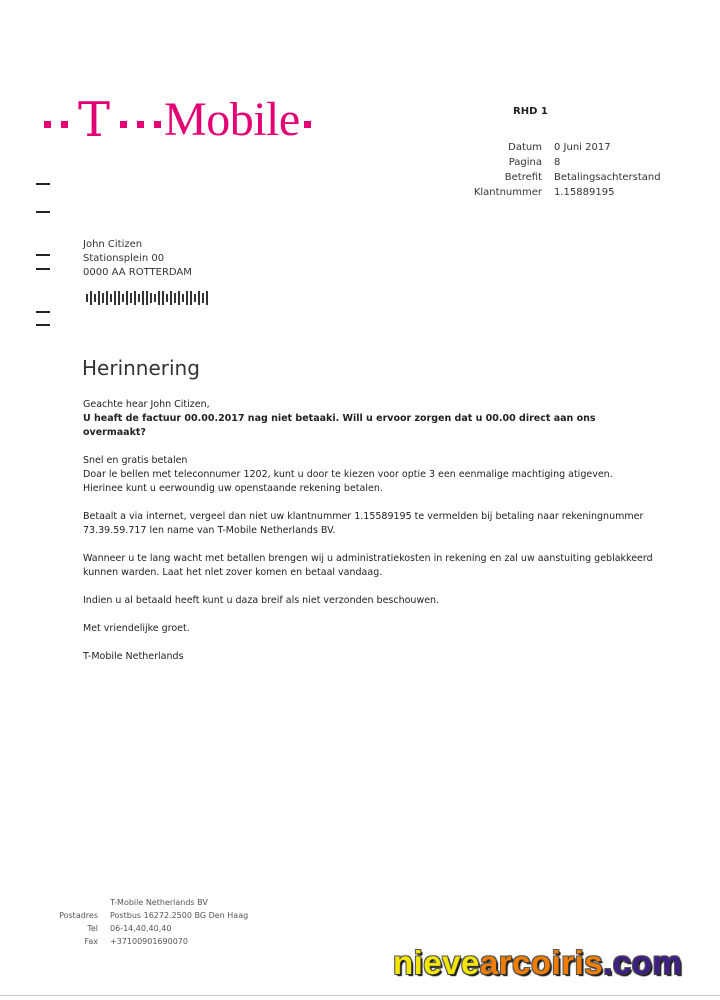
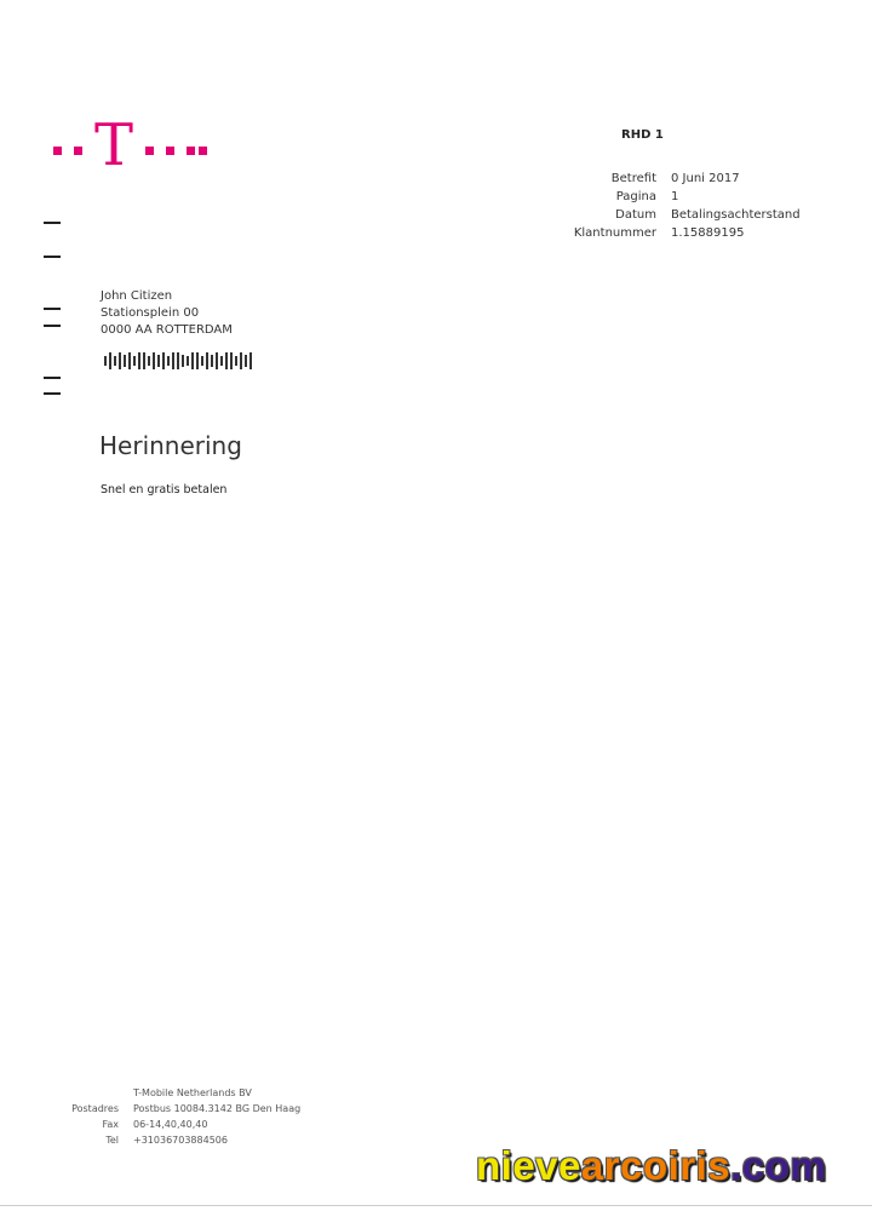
  T
- Mobile
  RHD 1
- Datum
+ Betrefit
  0 Juni 2017
  Pagina
- 8
+ 1
- Betrefit
+ Datum
  Betalingsachterstand
  Klantnummer
  1.15889195
  John Citizen
  Stationsplein 00
  0000 AA ROTTERDAM
  Herinnering
- Geachte hear John Citizen,
- U heaft de factuur 00.00.2017 nag niet betaaki. Will u ervoor zorgen dat u 00.00 direct aan ons overmaakt?
  Snel en gratis betalen
- Doar le bellen met teleconnumer 1202, kunt u door te kiezen voor optie 3 een eenmalige machtiging atigeven. Hierinee kunt u eerwoundig uw openstaande rekening betalen.
- Betaalt a via internet, vergeel dan niet uw klantnummer 1.15589195 te vermelden bij betaling naar rekeningnummer 73.39.59.717 len name van T-Mobile Netherlands BV.
- Wanneer u te lang wacht met betallen brengen wij u administratiekosten in rekening en zal uw aanstuiting geblakkeerd kunnen warden. Laat het nlet zover komen en betaal vandaag.
- Indien u al betaald heeft kunt u daza breif als niet verzonden beschouwen.
- Met vriendelijke groet.
- T-Mobile Netherlands
  T-Mobile Netherlands BV
  Postadres
- Postbus 16272.2500 BG Den Haag
+ Postbus 10084.3142 BG Den Haag
- Tel
+ Fax
  06-14,40,40,40
- Fax
+ Tel
- +37100901690070
+ +31036703884506
  nievearcoiris.com
